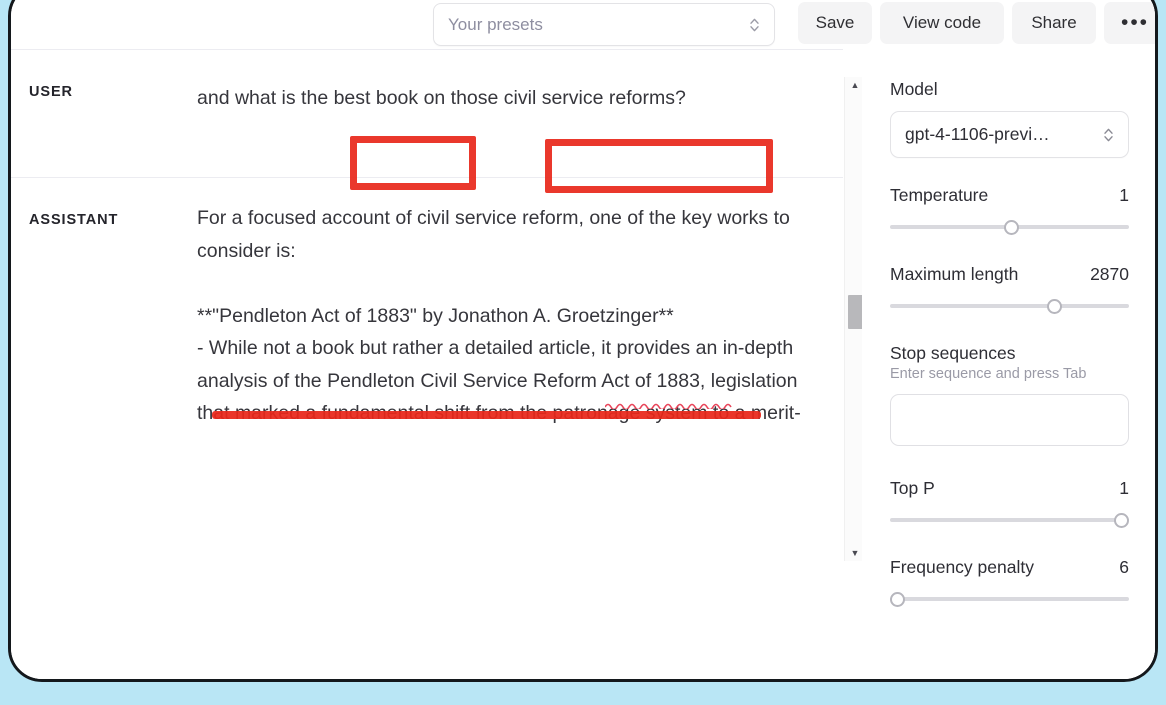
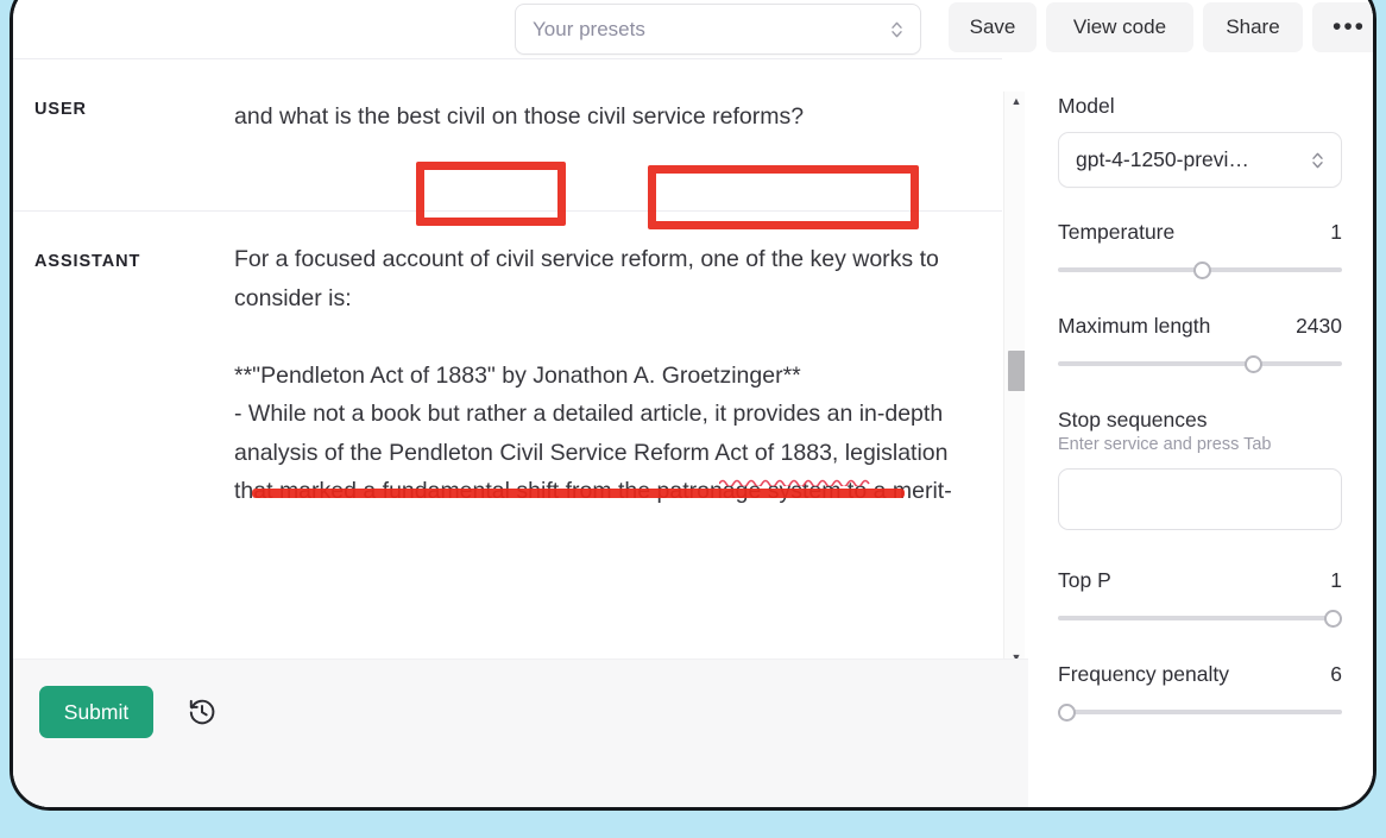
  Your presets
  Save
  View code
  Share
  •••
  USER
- and what is the best book on those civil service reforms?
+ and what is the best civil on those civil service reforms?
  ASSISTANT
  For a focused account of civil service reform, one of the key works to consider is:
  **"Pendleton Act of 1883" by Jonathon A. Groetzinger**
  - While not a book but rather a detailed article, it provides an in-depth analysis of the Pendleton Civil Service Reform Act of 1883, legislation therit-
  ▲
  ▼
  Model
- gpt-4-1106-previ…
+ gpt-4-1250-previ…
  Temperature
  1
  Maximum length
- 2870
+ 2430
  Stop sequences
- Enter sequence and press Tab
+ Enter service and press Tab
  Top P
  1
  Frequency penalty
  6
+ Submit
